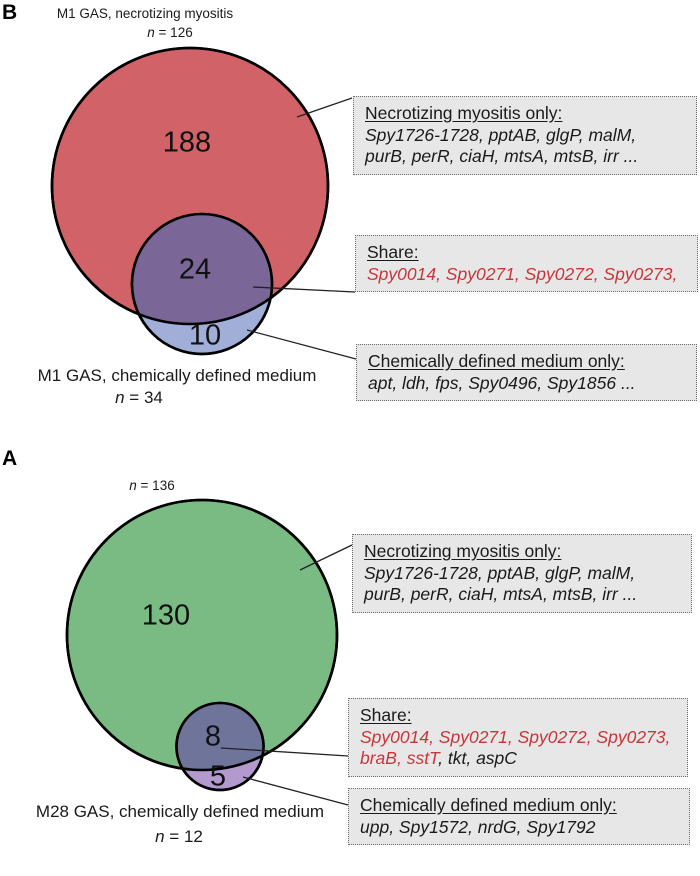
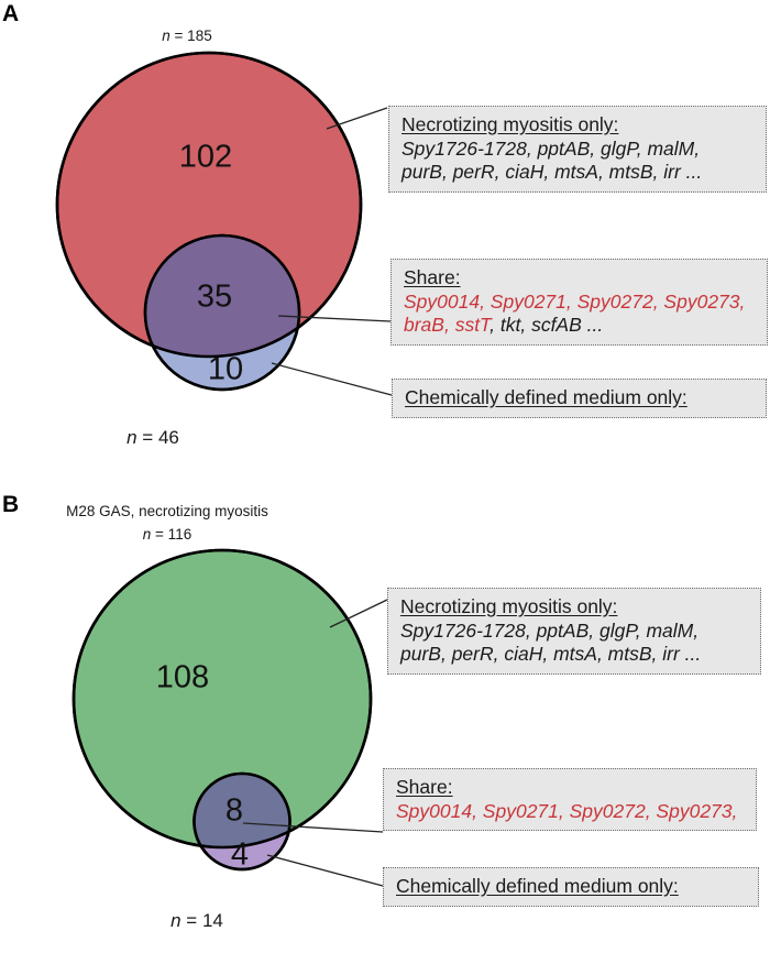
- B
+ A
- M1 GAS, necrotizing myositis
- n = 126
+ n = 185
- 188
+ 102
- 24
+ 35
  10
- M1 GAS, chemically defined medium
- n = 34
+ n = 46
  Necrotizing myositis only:
  Spy1726-1728, pptAB, glgP, malM,
  purB, perR, ciaH, mtsA, mtsB, irr ...
  Share:
  Spy0014, Spy0271, Spy0272, Spy0273,
+ braB, sstT, tkt, scfAB ...
  Chemically defined medium only:
- apt, ldh, fps, Spy0496, Spy1856 ...
- A
+ B
+ M28 GAS, necrotizing myositis
- n = 136
+ n = 116
- 130
+ 108
  8
- 5
+ 4
- M28 GAS, chemically defined medium
- n = 12
+ n = 14
  Necrotizing myositis only:
  Spy1726-1728, pptAB, glgP, malM,
  purB, perR, ciaH, mtsA, mtsB, irr ...
  Share:
  Spy0014, Spy0271, Spy0272, Spy0273,
- braB, sstT, tkt, aspC
  Chemically defined medium only:
- upp, Spy1572, nrdG, Spy1792
